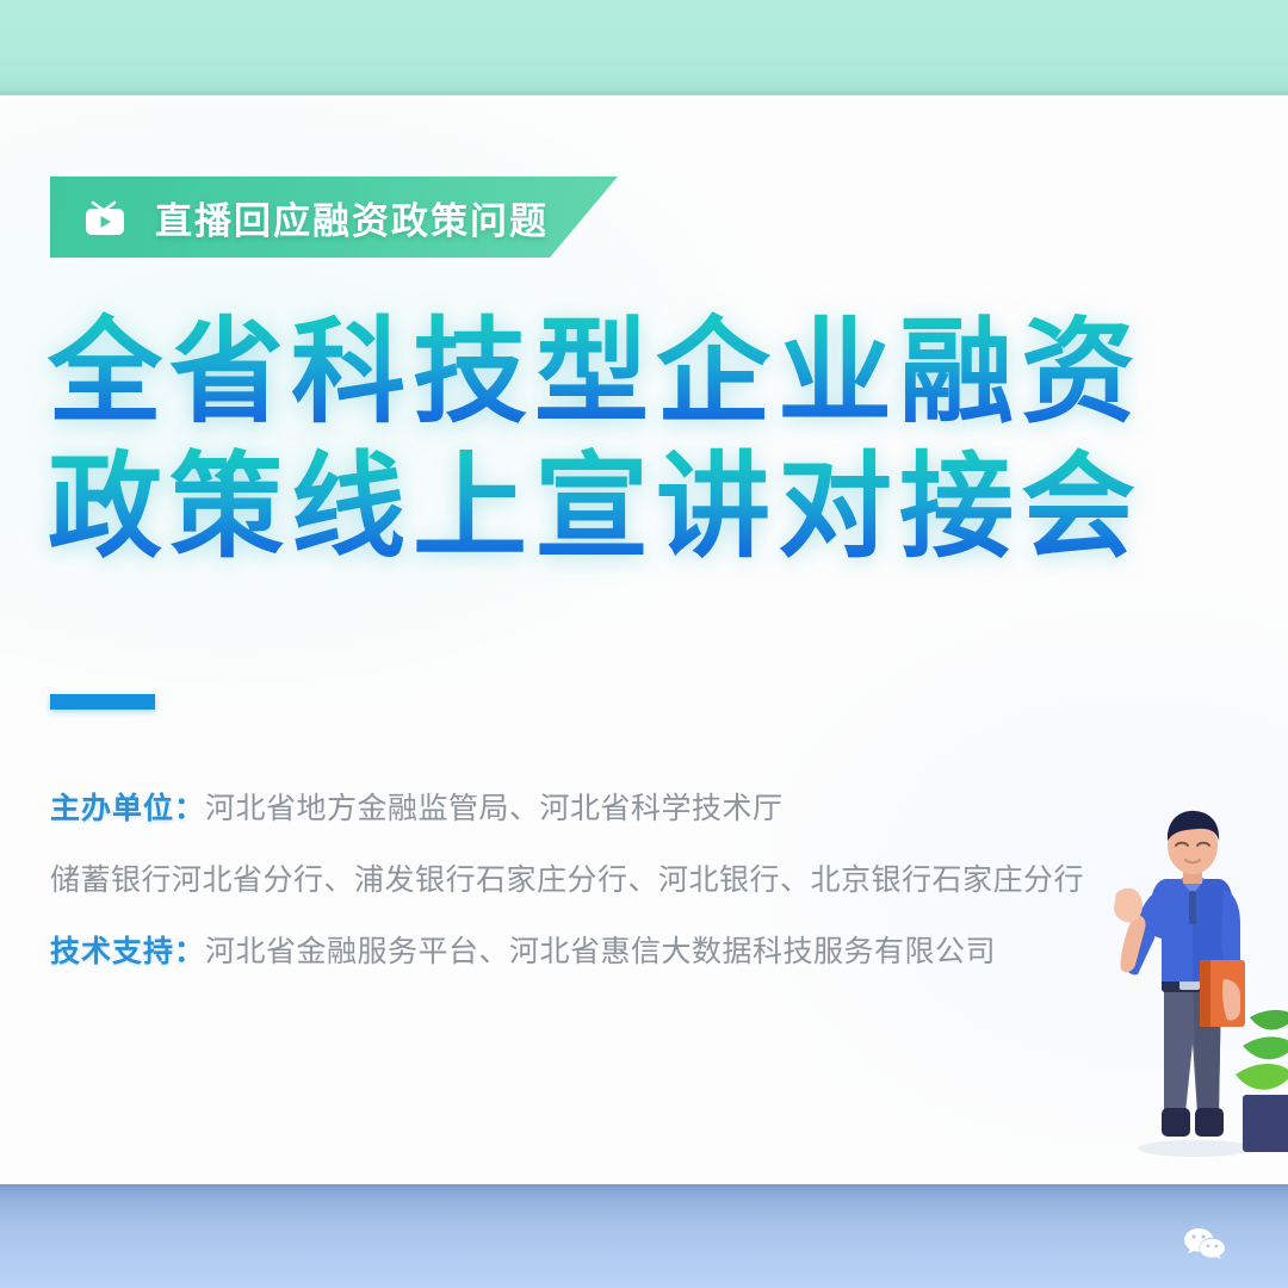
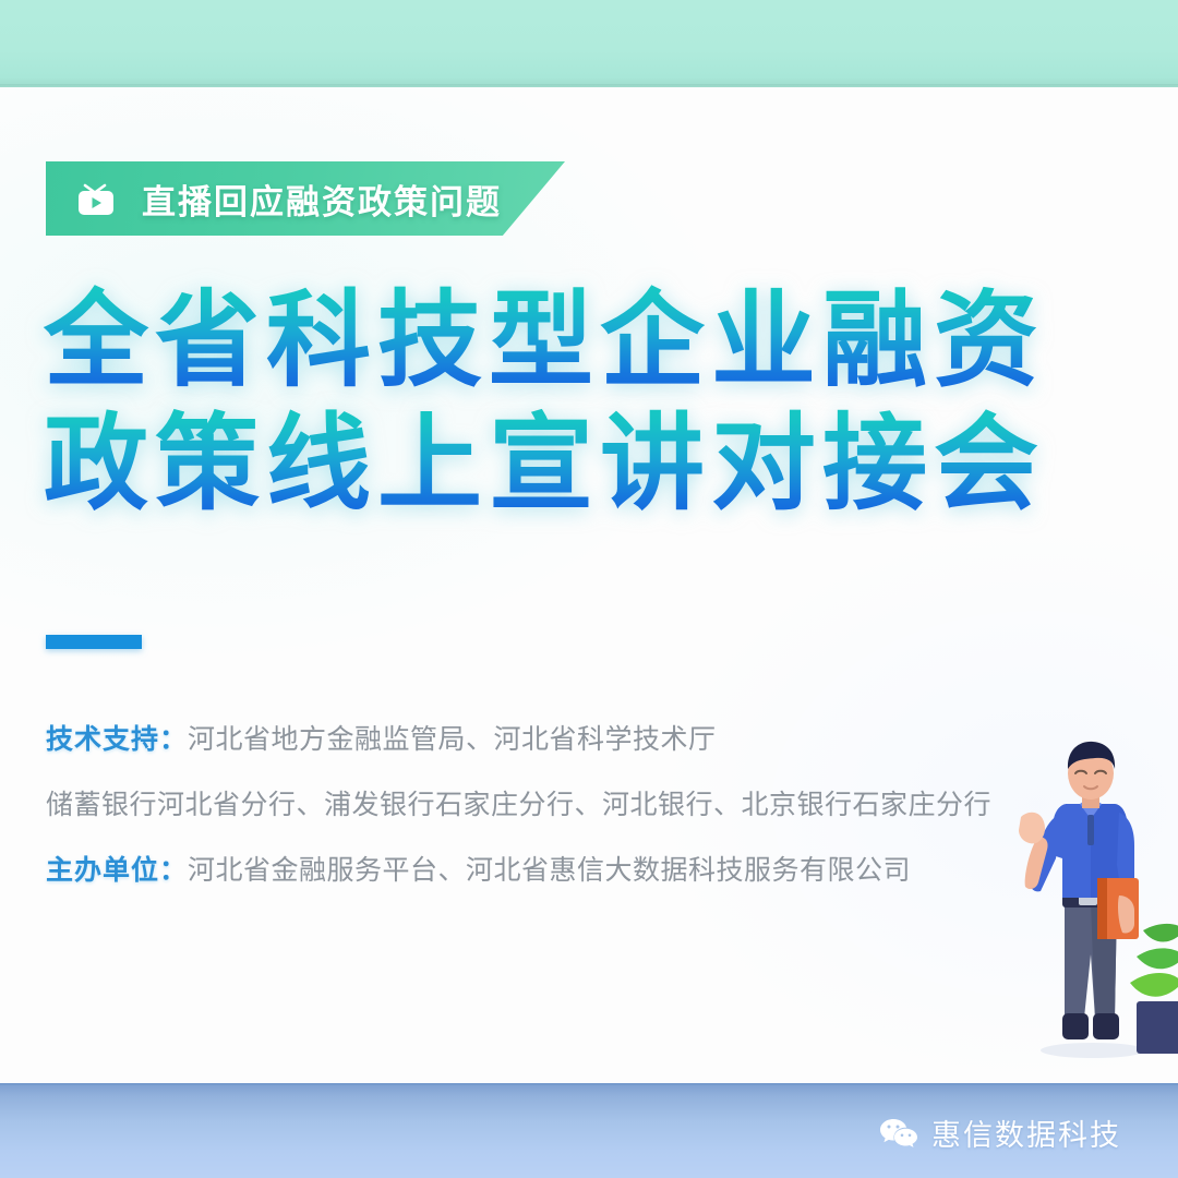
  直播回应融资政策问题
  全省科技型企业融资
  政策线上宣讲对接会
- 主办单位：河北省地方金融监管局、河北省科学技术厅
+ 技术支持：河北省地方金融监管局、河北省科学技术厅
  储蓄银行河北省分行、浦发银行石家庄分行、河北银行、北京银行石家庄分行
- 技术支持：河北省金融服务平台、河北省惠信大数据科技服务有限公司
+ 主办单位：河北省金融服务平台、河北省惠信大数据科技服务有限公司
+ 惠信数据科技
